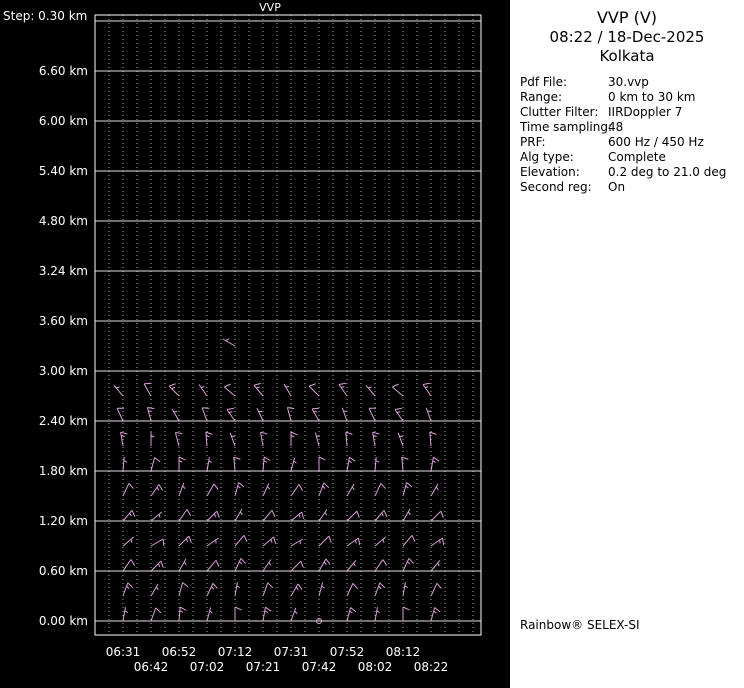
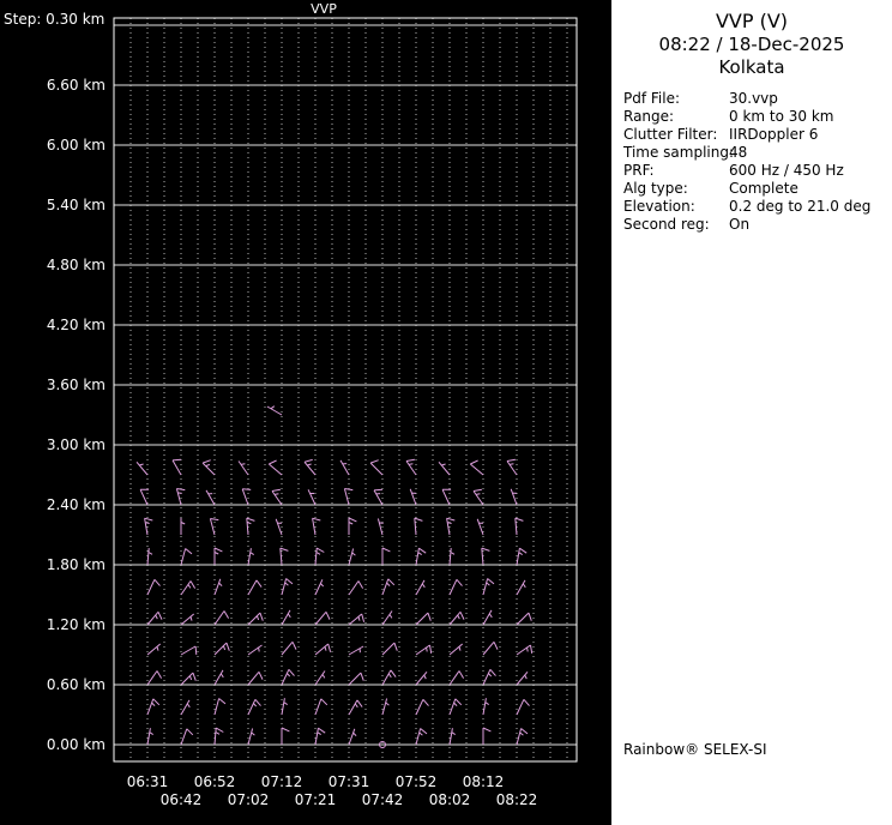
  VVP
  Step: 0.30 km
  6.60 km
  6.00 km
  5.40 km
  4.80 km
- 3.24 km
+ 4.20 km
  3.60 km
  3.00 km
  2.40 km
  1.80 km
  1.20 km
  0.60 km
  0.00 km
  06:31
  06:42
  06:52
  07:02
  07:12
  07:21
  07:31
  07:42
  07:52
  08:02
  08:12
  08:22
  VVP (V)
  08:22 / 18-Dec-2025
  Kolkata
  Pdf File:
  30.vvp
  Range:
  0 km to 30 km
  Clutter Filter:
- IIRDoppler 7
+ IIRDoppler 6
  Time sampling
  48
  PRF:
  600 Hz / 450 Hz
  Alg type:
  Complete
  Elevation:
  0.2 deg to 21.0 deg
  Second reg:
  On
  Rainbow® SELEX-SI
